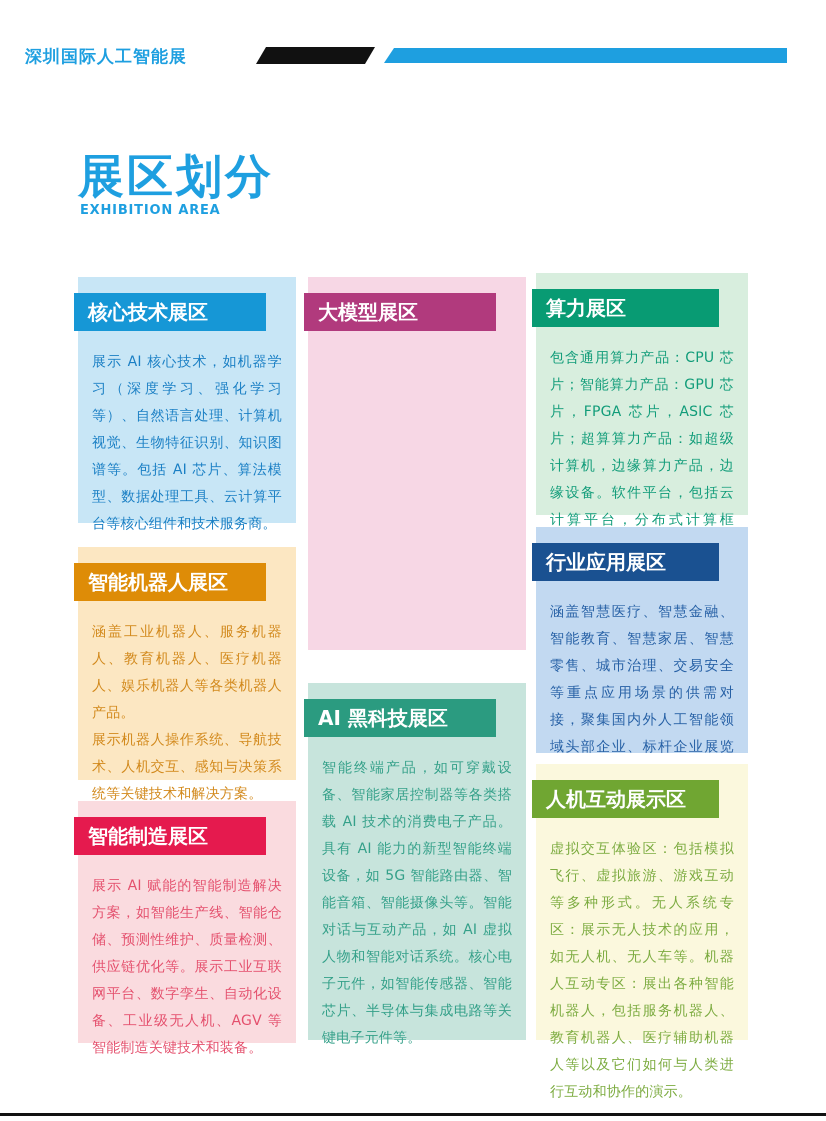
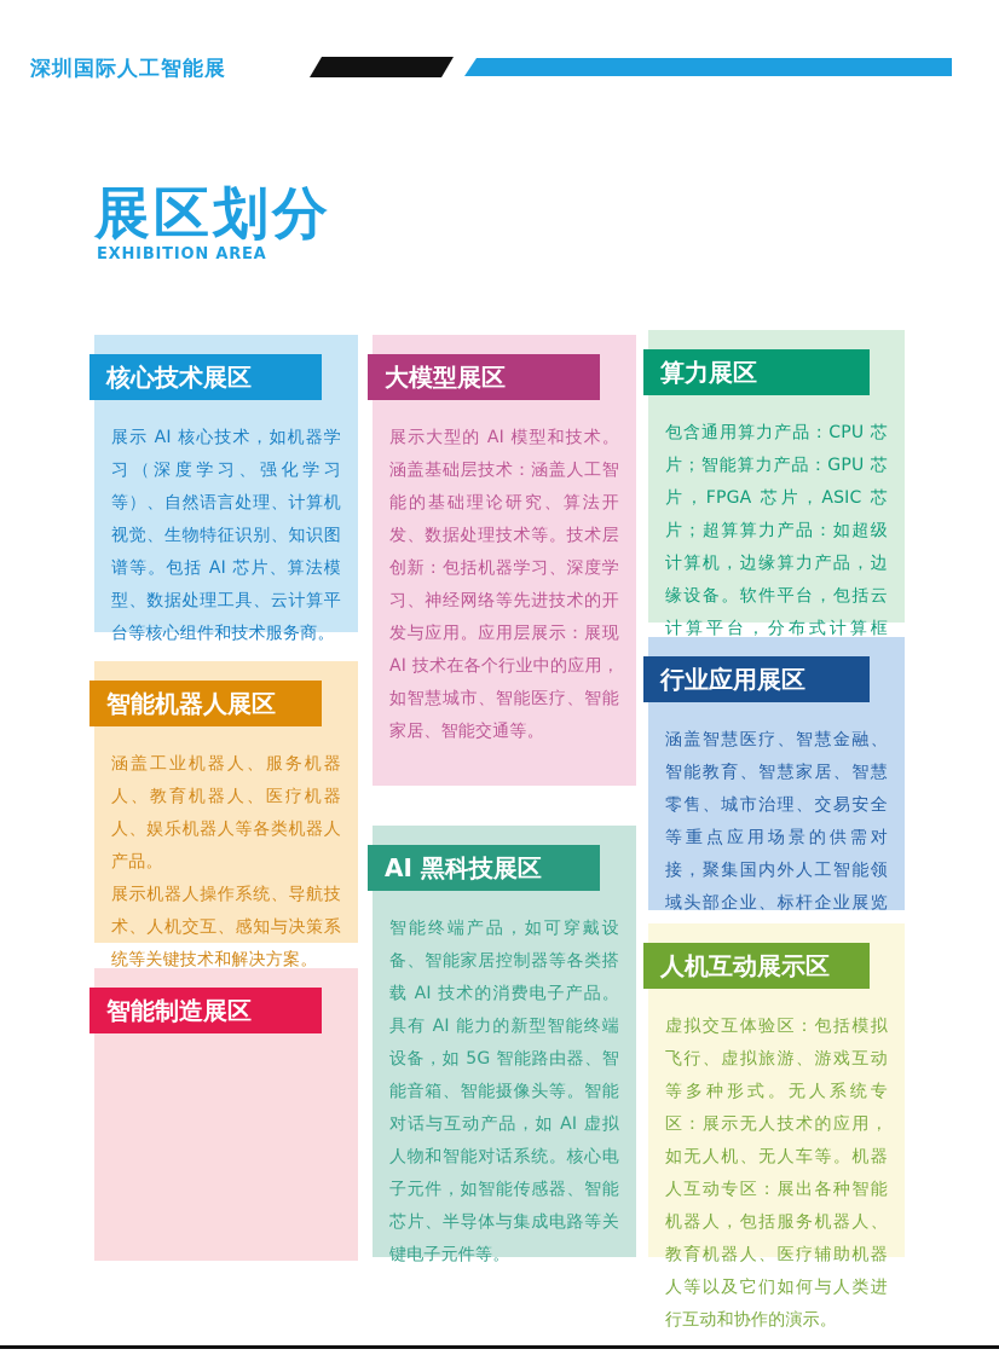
  深圳国际人工智能展
  展区划分
  EXHIBITION AREA
  核心技术展区
  展示 AI 核心技术，如机器学习（深度学习、强化学习等）、自然语言处理、计算机视觉、生物特征识别、知识图谱等。包括 AI 芯片、算法模型、数据处理工具、云计算平台等核心组件和技术服务商。
  智能机器人展区
  涵盖工业机器人、服务机器人、教育机器人、医疗机器人、娱乐机器人等各类机器人产品。
  展示机器人操作系统、导航技术、人机交互、感知与决策系统等关键技术和解决方案。
  智能制造展区
- 展示 AI 赋能的智能制造解决方案，如智能生产线、智能仓储、预测性维护、质量检测、供应链优化等。展示工业互联网平台、数字孪生、自动化设备、工业级无人机、AGV 等智能制造关键技术和装备。
  大模型展区
+ 展示大型的 AI 模型和技术。涵盖基础层技术：涵盖人工智能的基础理论研究、算法开发、数据处理技术等。技术层创新：包括机器学习、深度学习、神经网络等先进技术的开发与应用。应用层展示：展现 AI 技术在各个行业中的应用，如智慧城市、智能医疗、智能家居、智能交通等。
  AI 黑科技展区
  智能终端产品，如可穿戴设备、智能家居控制器等各类搭载 AI 技术的消费电子产品。具有 AI 能力的新型智能终端设备，如 5G 智能路由器、智能音箱、智能摄像头等。智能对话与互动产品，如 AI 虚拟人物和智能对话系统。核心电子元件，如智能传感器、智能芯片、半导体与集成电路等关键电子元件等。
  算力展区
  包含通用算力产品：CPU 芯片；智能算力产品：GPU 芯片，FPGA 芯片，ASIC 芯片；超算算力产品：如超级计算机，边缘算力产品，边缘设备。软件平台，包括云计算平台，分布式计算框
  行业应用展区
  涵盖智慧医疗、智慧金融、智能教育、智慧家居、智慧零售、城市治理、交易安全等重点应用场景的供需对接，聚集国内外人工智能领域头部企业、标杆企业展览
  人机互动展示区
  虚拟交互体验区：包括模拟飞行、虚拟旅游、游戏互动等多种形式。无人系统专区：展示无人技术的应用，如无人机、无人车等。机器人互动专区：展出各种智能机器人，包括服务机器人、教育机器人、医疗辅助机器人等以及它们如何与人类进行互动和协作的演示。
